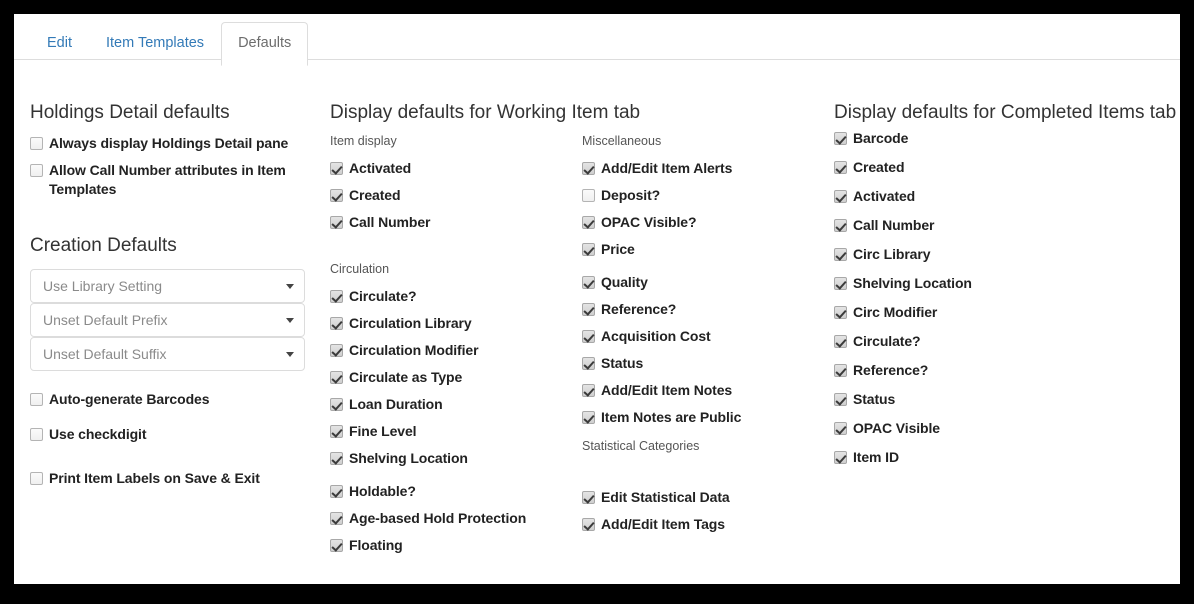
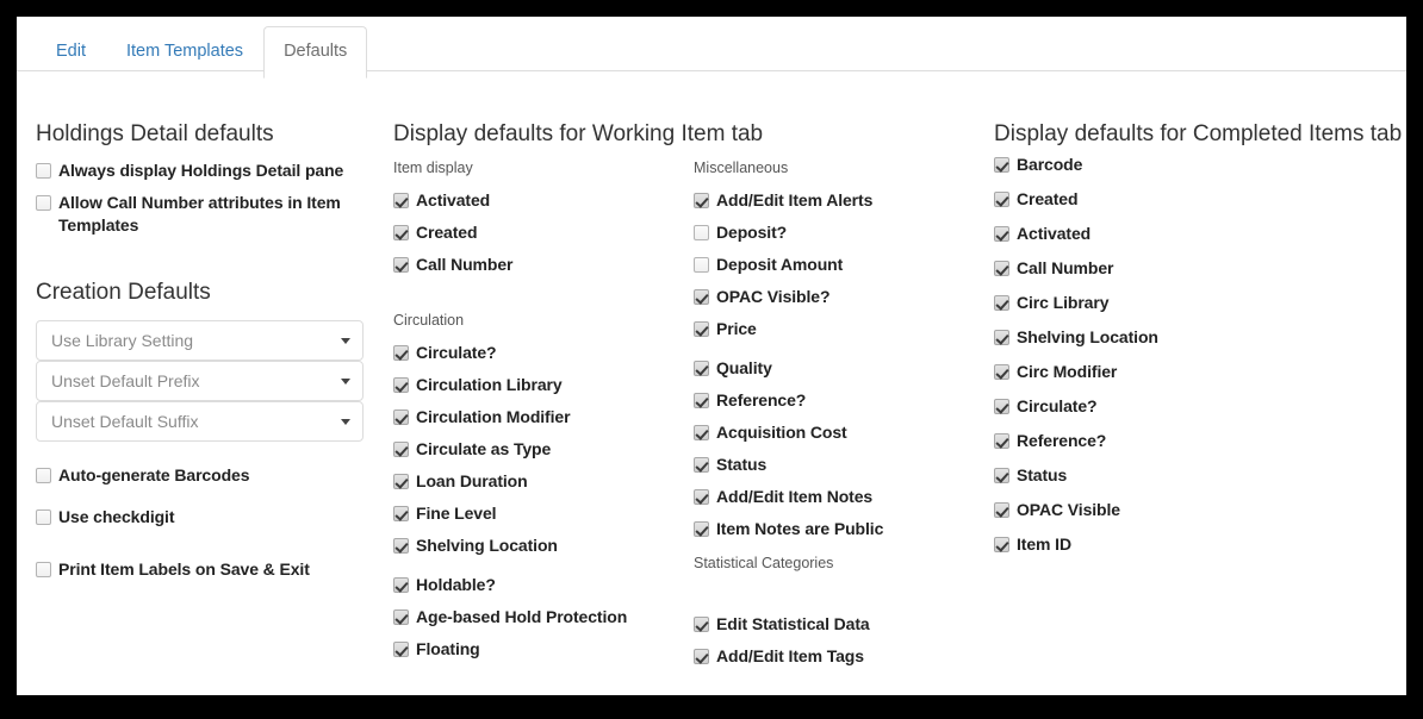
  Edit Item Templates Defaults
  Holdings Detail defaults
  Always display Holdings Detail pane
  Allow Call Number attributes in Item Templates
  Creation Defaults
  Use Library Setting
  Unset Default Prefix
  Unset Default Suffix
  Auto-generate Barcodes
  Use checkdigit
  Print Item Labels on Save & Exit
  Display defaults for Working Item tab
  Item display
  Activated
  Created
  Call Number
  Circulation
  Circulate?
  Circulation Library
  Circulation Modifier
  Circulate as Type
  Loan Duration
  Fine Level
  Shelving Location
  Holdable?
  Age-based Hold Protection
  Floating
  Miscellaneous
  Add/Edit Item Alerts
  Deposit?
+ Deposit Amount
  OPAC Visible?
  Price
  Quality
  Reference?
  Acquisition Cost
  Status
  Add/Edit Item Notes
  Item Notes are Public
  Statistical Categories
  Edit Statistical Data
  Add/Edit Item Tags
  Display defaults for Completed Items tab
  Barcode
  Created
  Activated
  Call Number
  Circ Library
  Shelving Location
  Circ Modifier
  Circulate?
  Reference?
  Status
  OPAC Visible
  Item ID
